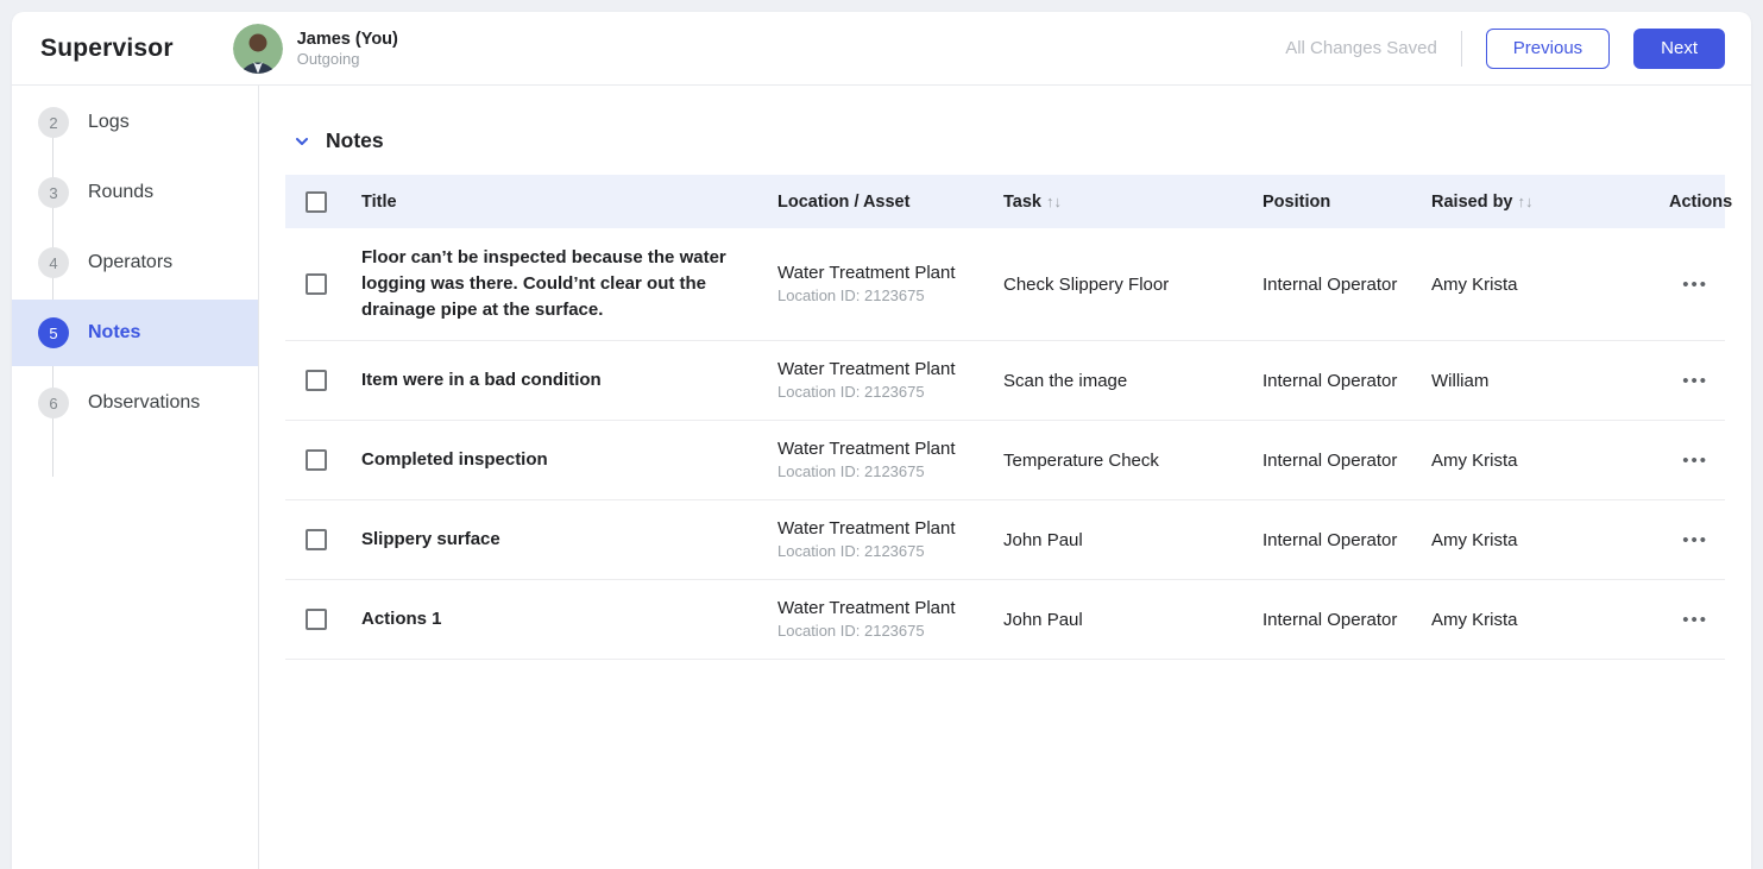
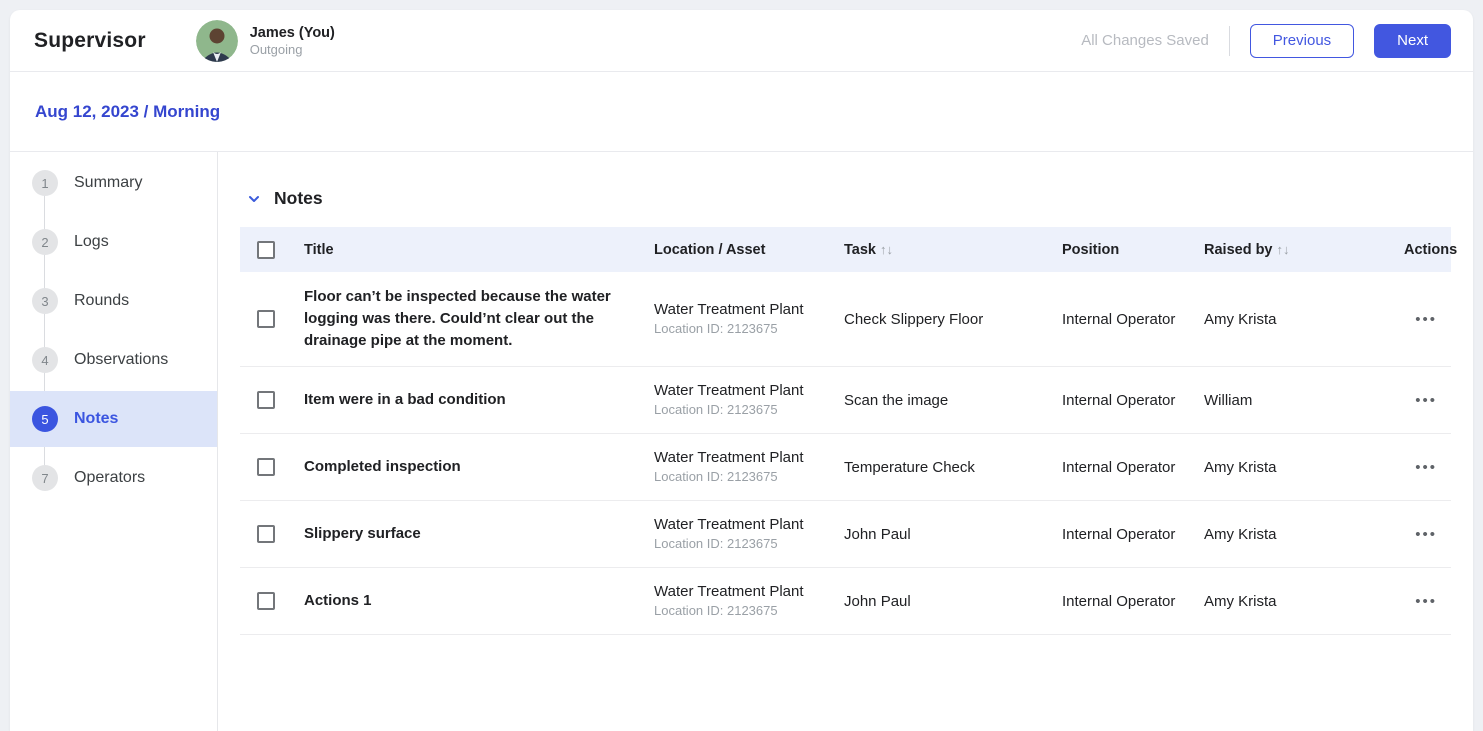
  Supervisor
  James (You)
  Outgoing
  All Changes Saved
  Previous
  Next
+ Aug 12, 2023 / Morning
+ 1
+ Summary
  2
  Logs
  3
  Rounds
  4
- Operators
+ Observations
  5
  Notes
- 6
+ 7
- Observations
+ Operators
  Notes
  Title
  Location / Asset
  Task ↑↓
  Position
  Raised by ↑↓
  Actions
- Floor can’t be inspected because the water logging was there. Could’nt clear out the drainage pipe at the surface.
+ Floor can’t be inspected because the water logging was there. Could’nt clear out the drainage pipe at the moment.
  Water Treatment Plant
  Location ID: 2123675
  Check Slippery Floor
  Internal Operator
  Amy Krista
  •••
  Item were in a bad condition
  Water Treatment Plant
  Location ID: 2123675
  Scan the image
  Internal Operator
  William
  •••
  Completed inspection
  Water Treatment Plant
  Location ID: 2123675
  Temperature Check
  Internal Operator
  Amy Krista
  •••
  Slippery surface
  Water Treatment Plant
  Location ID: 2123675
  John Paul
  Internal Operator
  Amy Krista
  •••
  Actions 1
  Water Treatment Plant
  Location ID: 2123675
  John Paul
  Internal Operator
  Amy Krista
  •••
